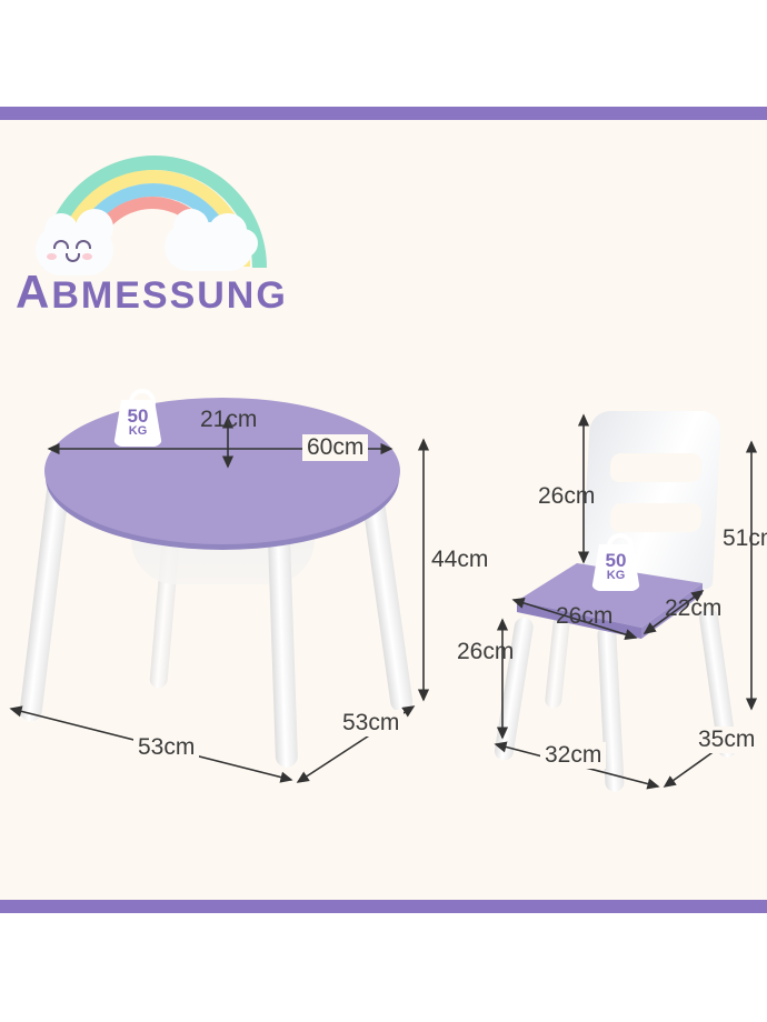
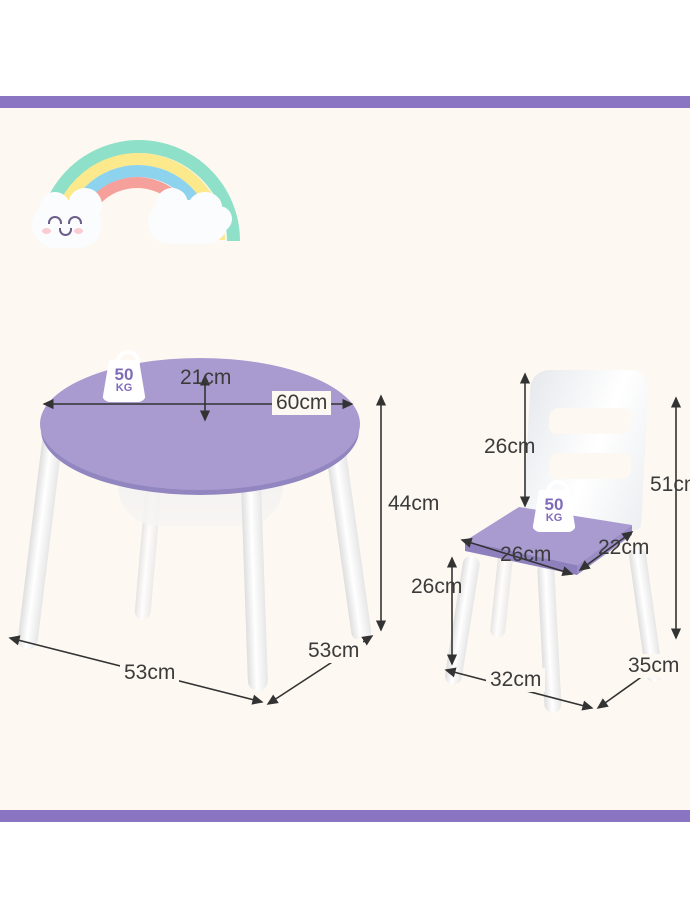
- ABMESSUNG
  21cm
  60cm
  44cm
  53cm
  53cm
  26cm
  51c
  26cm
  22cm
  26cm
  32cm
  35cm
  50
  KG
  50
  KG
